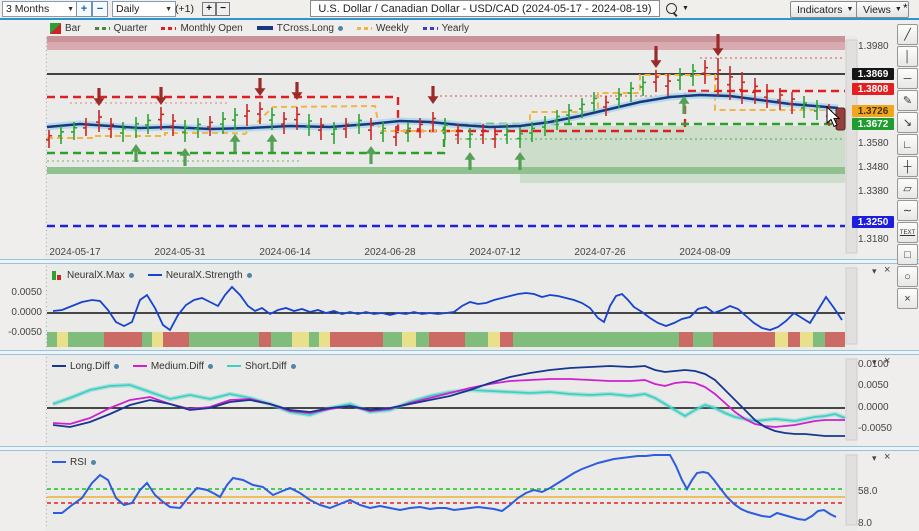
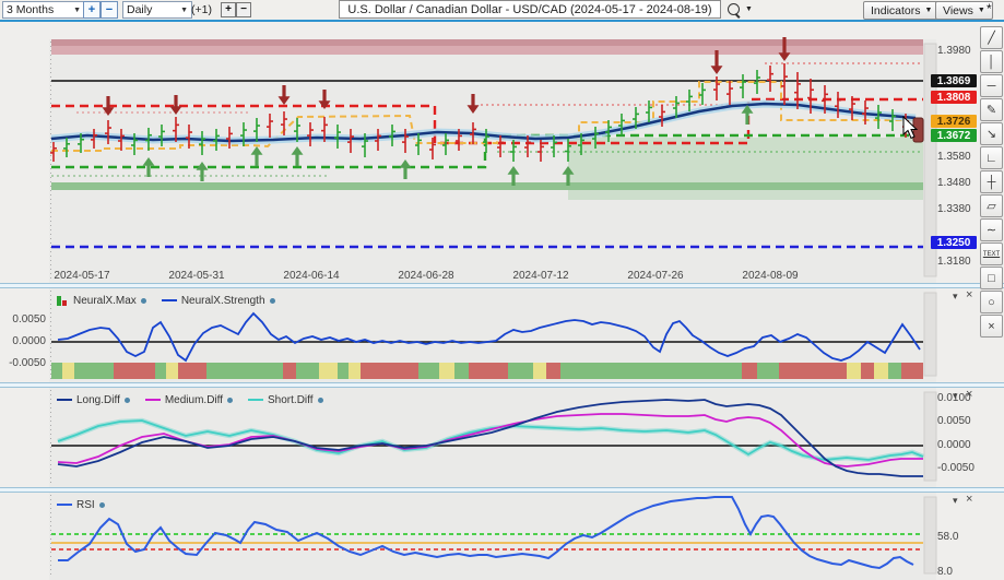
  1.3980
  1.3580
  1.3480
  1.3380
  1.3180
  1.3869
  1.3808
  1.3726
  1.3672
  1.3250
  2024-05-17
  2024-05-31
  2024-06-14
  2024-06-28
  2024-07-12
  2024-07-26
  2024-08-09
  0.0050
  0.0000
  -0.0050
  0.0100
  0.0050
  0.0000
  -0.0050
  58.0
  8.0
- Bar
- Quarter
- Monthly Open
- TCross.Long
- Weekly
- Yearly
  NeuralX.Max
  NeuralX.Strength
  Long.Diff
  Medium.Diff
  Short.Diff
  RSI
  ▾
  ×
  ▾
  ×
  ▾
  ×
  ╱
  │
  ─
  ✎
  ↘
  ∟
  ┼
  ▱
  ∼
  □
  ○
  ×
  3 Months
  +
  −
  Daily
  (+1)
  +
  −
  U.S. Dollar / Canadian Dollar - USD/CAD (2024-05-17 - 2024-08-19)
  Indicators
  Views
  *
